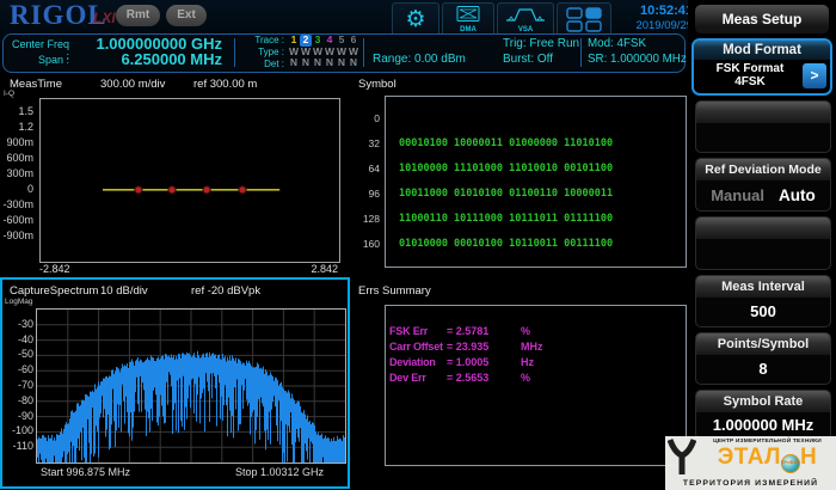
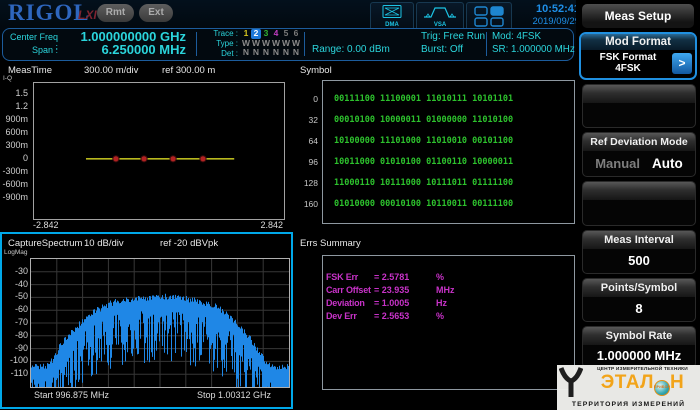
  RIGOL
  LXI
  Rmt
  Ext
- ⚙
  10:52:4
  2019/09/2
  Center Freq :
  1.000000000 GHz
  Span :
  6.250000 MHz
  Trace :
  1
  2
  3
  4
  5
  6
  Type :
  W
  W
  W
  W
  W
  W
  Det :
  N
  N
  N
  N
  N
  N
  Range: 0.00 dBm
  Trig: Free Run
  Burst: Off
  Mod: 4FSK
  SR: 1.000000 MHz
  MeasTime
  300.00 m/div
  ref 300.00 m
  -2.842
  2.842
  1.5
  1.2
  900m
  600m
  300m
  0
  -300m
  -600m
  -900m
  Symbol
  0
+ 00111100 11100001 11010111 10101101
  32
  00010100 10000011 01000000 11010100
  64
  10100000 11101000 11010010 00101100
  96
  10011000 01010100 01100110 10000011
  128
  11000110 10111000 10111011 01111100
  160
  01010000 00010100 10110011 00111100
  CaptureSpectrum
  10 dB/div
  ref -20 dBVpk
  Start 996.875 MHz
  Stop 1.00312 GHz
  -30
  -40
  -50
  -60
  -70
  -80
  -90
  -100
  -110
  Errs Summary
  FSK Err
  = 2.5781
  %
  Carr Offset
  = 23.935
  MHz
  Deviation
  = 1.0005
  Hz
  Dev Err
  = 2.5653
  %
  Meas Setup
  Mod Format
  FSK Format
  4FSK
  >
  Ref Deviation Mode
  Manual
  Auto
  Meas Interval
  500
  Points/Symbol
  8
  Symbol Rate
  1.000000 MHz
  ЭТАЛ
  Н
